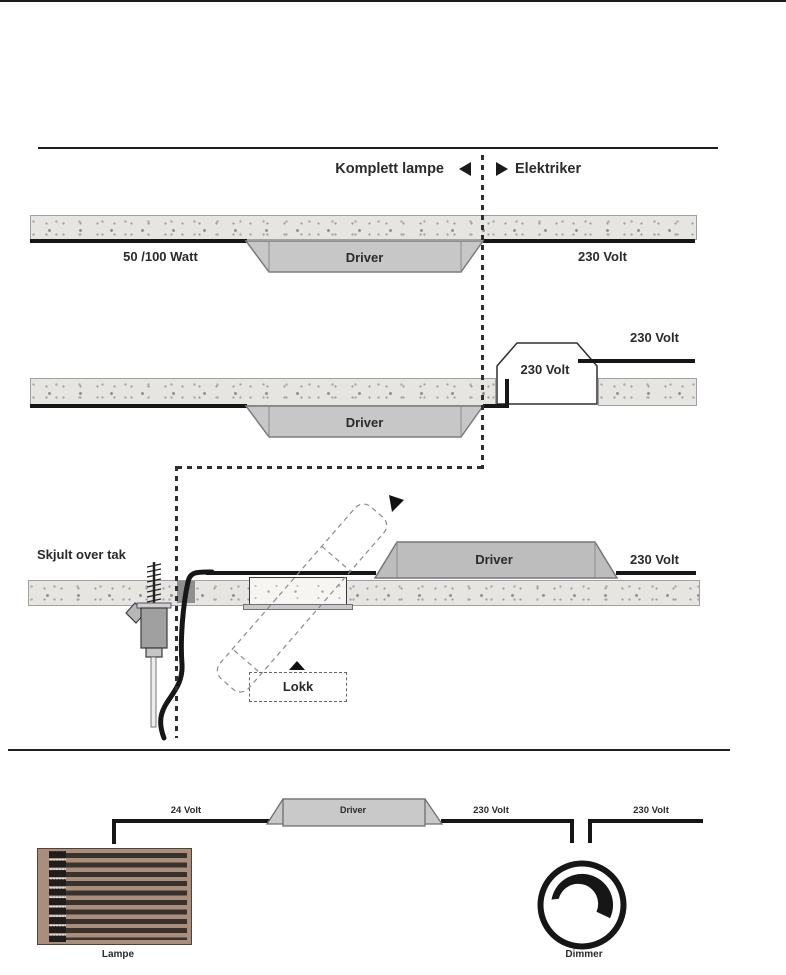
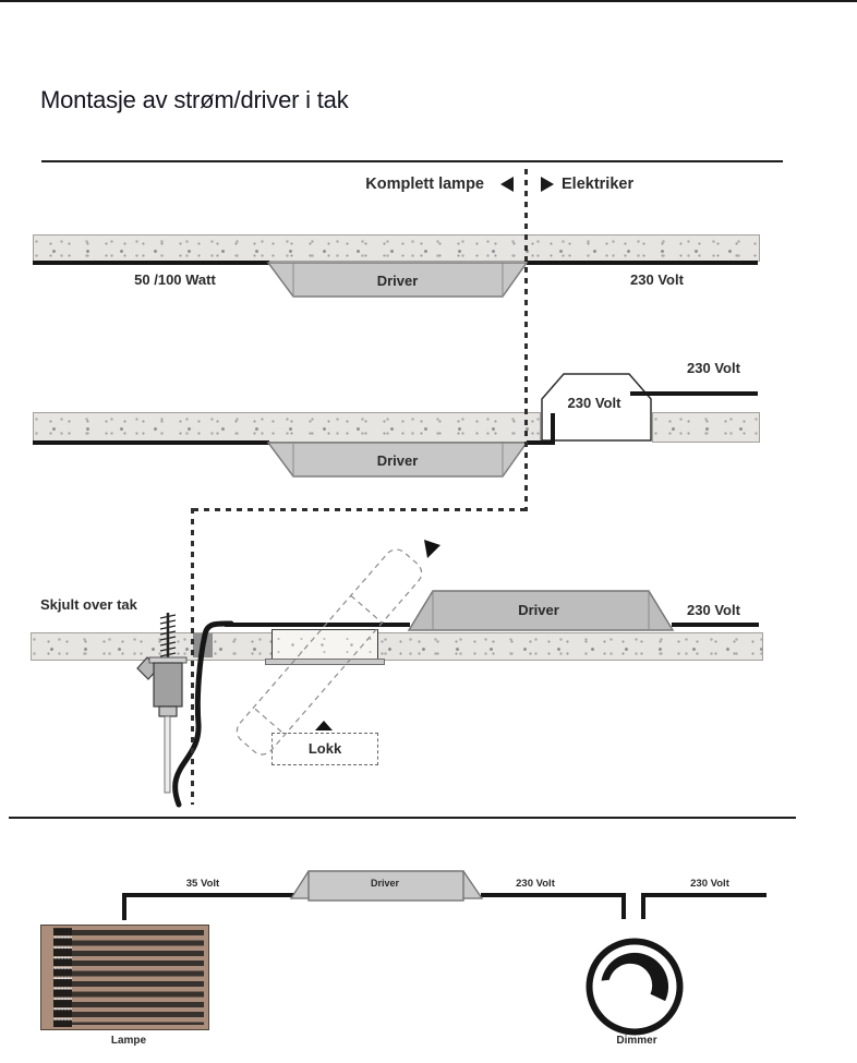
+ Montasje av strøm/driver i tak
  Komplett lampe
  Elektriker
  50 /100 Watt
  Driver
  230 Volt
  230 Volt
  230 Volt
  Driver
  Skjult over tak
  Driver
  230 Volt
  Lokk
- 24 Volt
+ 35 Volt
  Driver
  230 Volt
  230 Volt
  Lampe
  Dimmer
